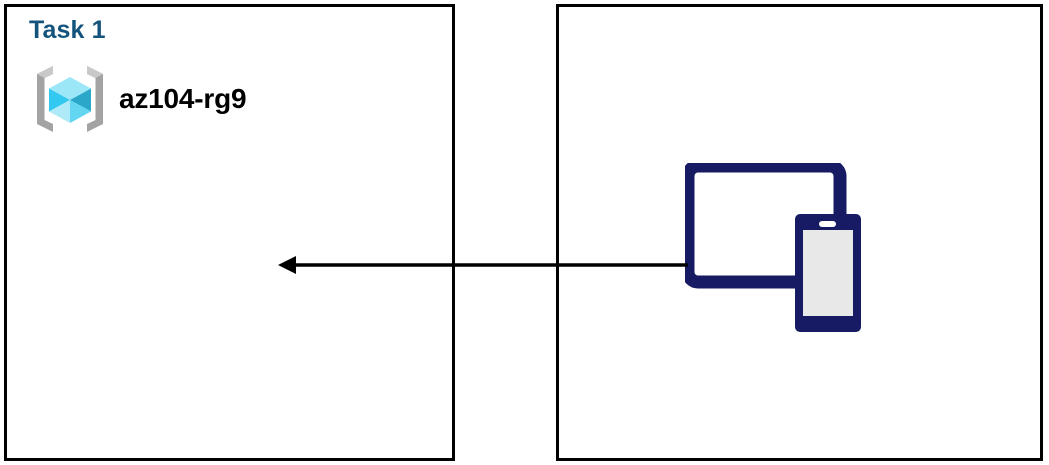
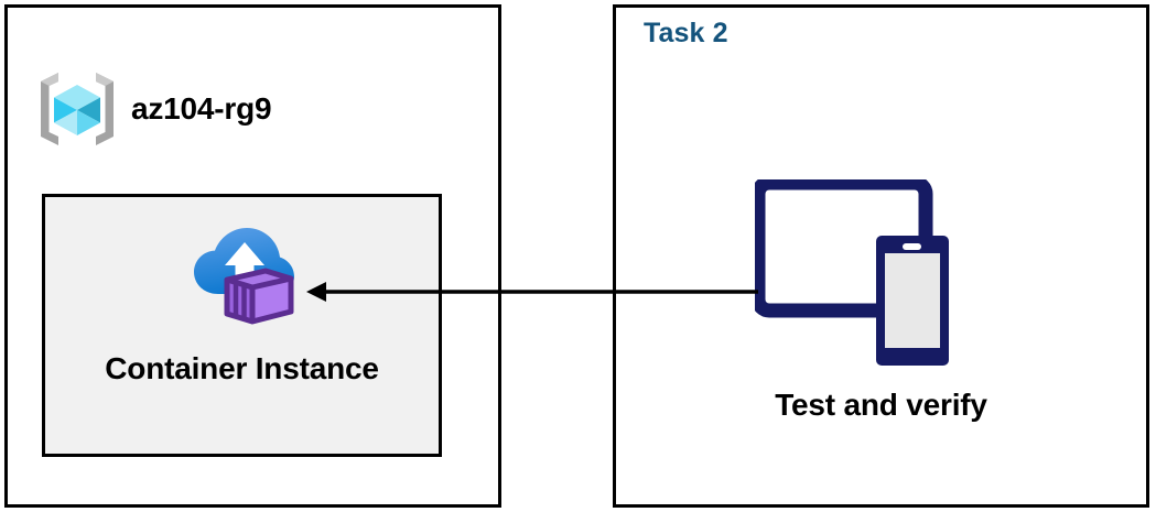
- Task 1
  az104-rg9
+ Container Instance
+ Task 2
+ Test and verify
